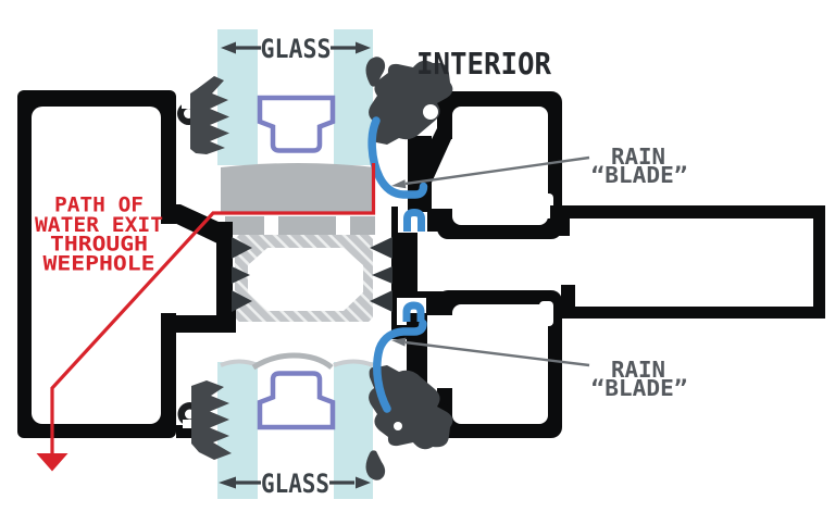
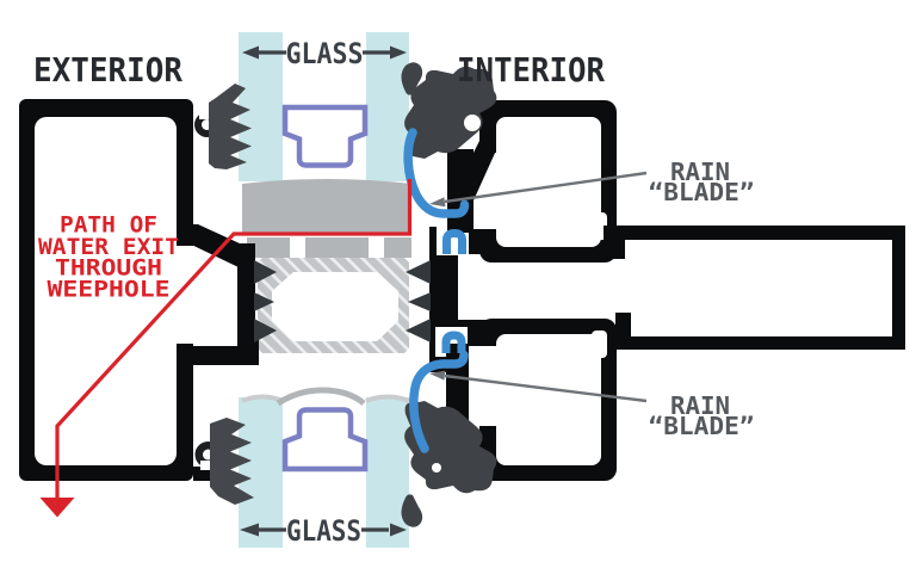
+ EXTERIOR
  INTERIOR
  GLASS
  GLASS
  RAIN
  “BLADE”
  RAIN
  “BLADE”
  PATH OF
  WATER EXIT
  THROUGH
  WEEPHOLE
